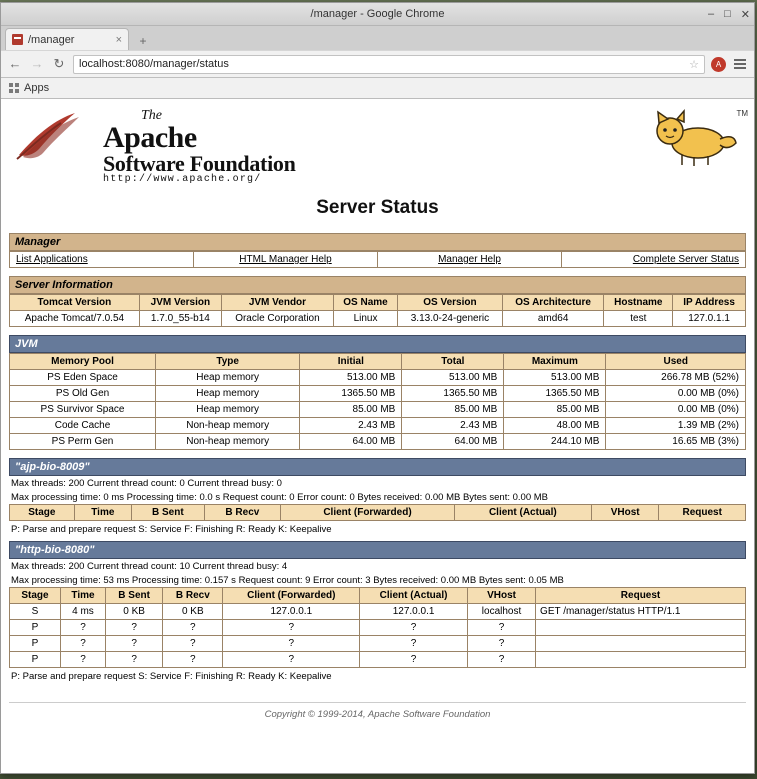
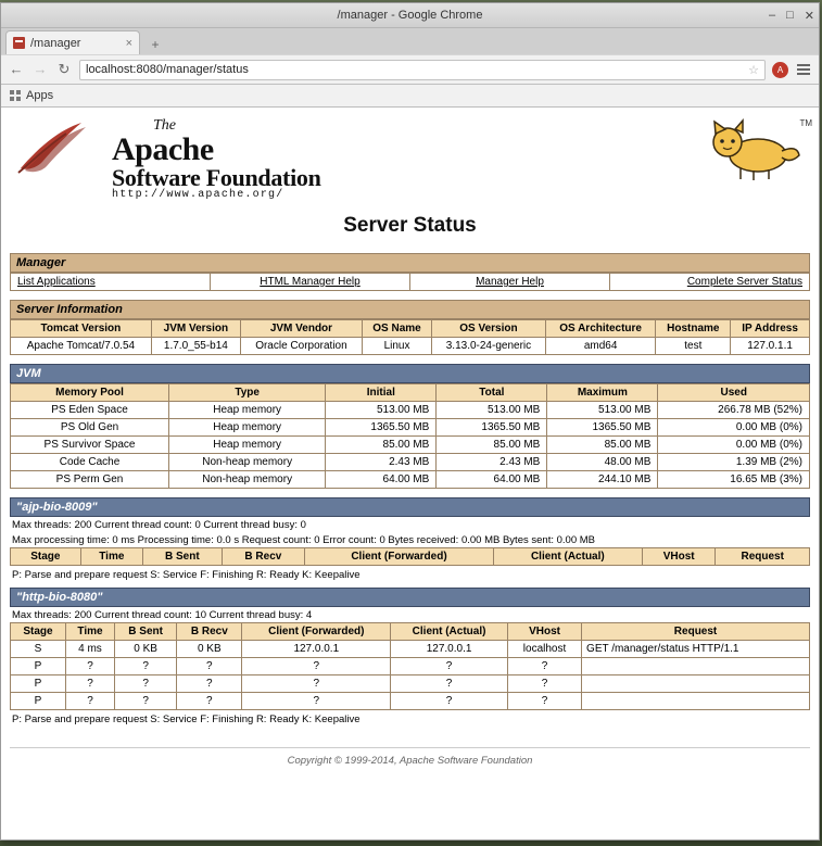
  /manager - Google Chrome
  –
  □
  ✕
  /manager
  ×
  +
  ←
  →
  ↻
  localhost:8080/manager/status
  ☆
  A
  Apps
  The
  Apache
  Software Foundation
  http://www.apache.org/
  TM
  Server Status
  Manager
  List Applications	HTML Manager Help	Manager Help	Complete Server Status
  Server Information
  Tomcat Version	JVM Version	JVM Vendor	OS Name	OS Version	OS Architecture	Hostname	IP Address
  Apache Tomcat/7.0.54	1.7.0_55-b14	Oracle Corporation	Linux	3.13.0-24-generic	amd64	test	127.0.1.1
  JVM
  Memory Pool	Type	Initial	Total	Maximum	Used
  PS Eden Space	Heap memory	513.00 MB	513.00 MB	513.00 MB	266.78 MB (52%)
  PS Old Gen	Heap memory	1365.50 MB	1365.50 MB	1365.50 MB	0.00 MB (0%)
  PS Survivor Space	Heap memory	85.00 MB	85.00 MB	85.00 MB	0.00 MB (0%)
  Code Cache	Non-heap memory	2.43 MB	2.43 MB	48.00 MB	1.39 MB (2%)
  PS Perm Gen	Non-heap memory	64.00 MB	64.00 MB	244.10 MB	16.65 MB (3%)
  "ajp-bio-8009"
  Max threads: 200 Current thread count: 0 Current thread busy: 0
  Max processing time: 0 ms Processing time: 0.0 s Request count: 0 Error count: 0 Bytes received: 0.00 MB Bytes sent: 0.00 MB
  Stage	Time	B Sent	B Recv	Client (Forwarded)	Client (Actual)	VHost	Request
  P: Parse and prepare request S: Service F: Finishing R: Ready K: Keepalive
  "http-bio-8080"
  Max threads: 200 Current thread count: 10 Current thread busy: 4
- Max processing time: 53 ms Processing time: 0.157 s Request count: 9 Error count: 3 Bytes received: 0.00 MB Bytes sent: 0.05 MB
  Stage	Time	B Sent	B Recv	Client (Forwarded)	Client (Actual)	VHost	Request
  S	4 ms	0 KB	0 KB	127.0.0.1	127.0.0.1	localhost	GET /manager/status HTTP/1.1
  P	?	?	?	?	?	?
  P	?	?	?	?	?	?
  P	?	?	?	?	?	?
  P: Parse and prepare request S: Service F: Finishing R: Ready K: Keepalive
  Copyright © 1999-2014, Apache Software Foundation
